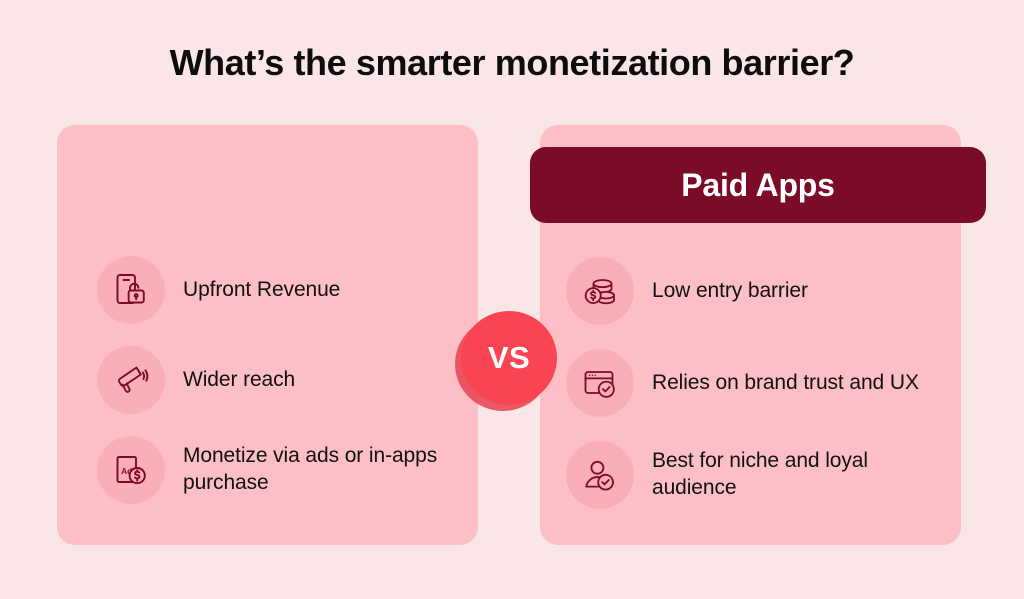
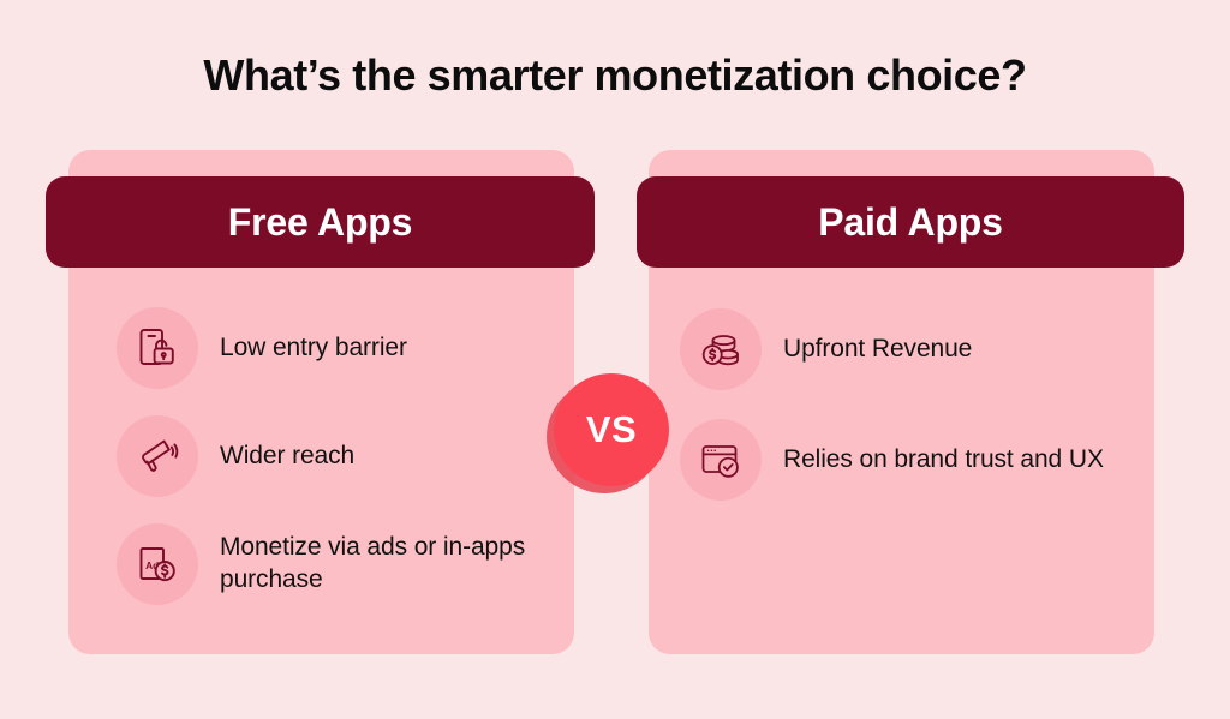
- What’s the smarter monetization barrier?
+ What’s the smarter monetization choice?
+ Free Apps
- Upfront Revenue
+ Low entry barrier
  Wider reach
  Ad
  Monetize via ads or in-apps purchase
  Paid Apps
- Low entry barrier
+ Upfront Revenue
  Relies on brand trust and UX
- Best for niche and loyal audience
  VS
